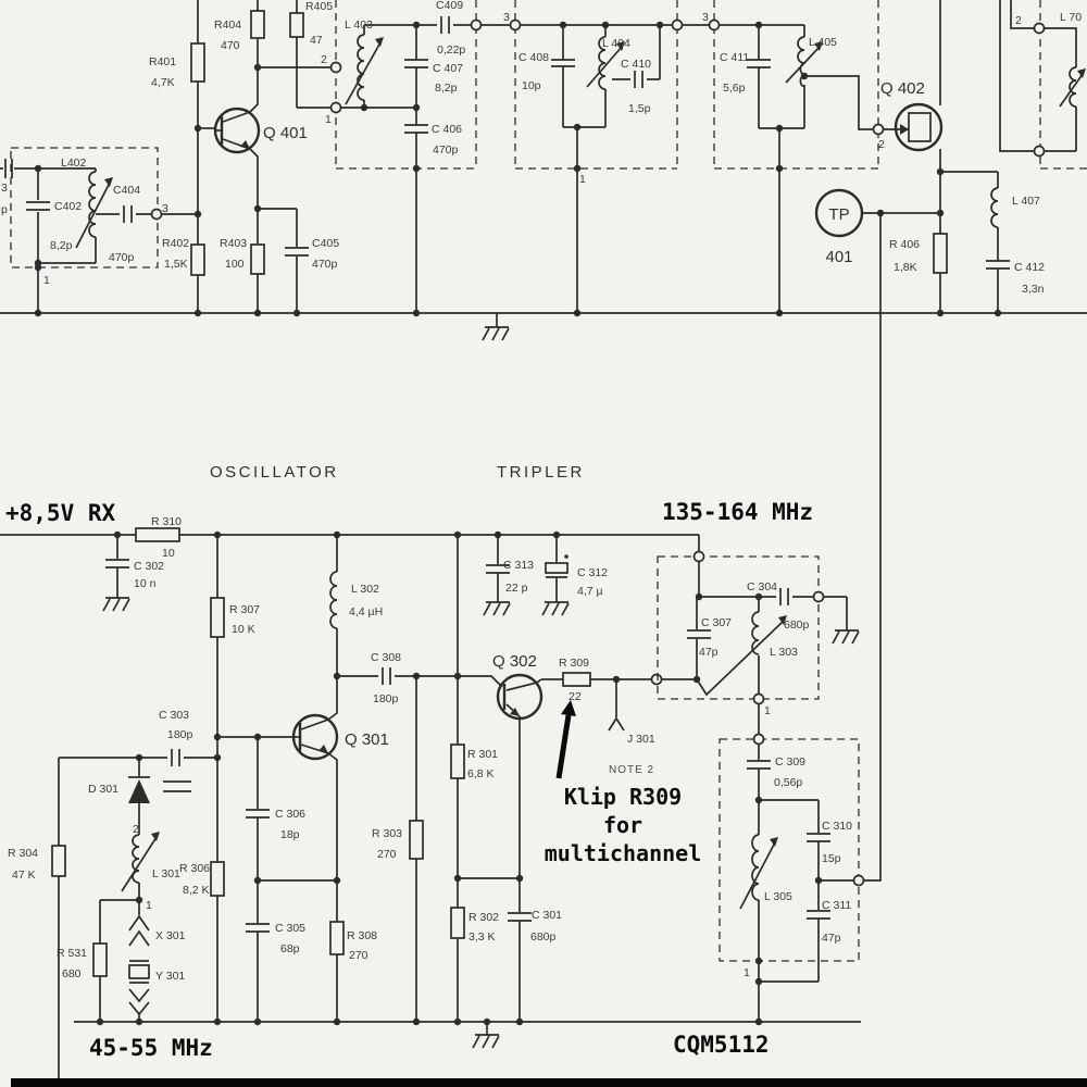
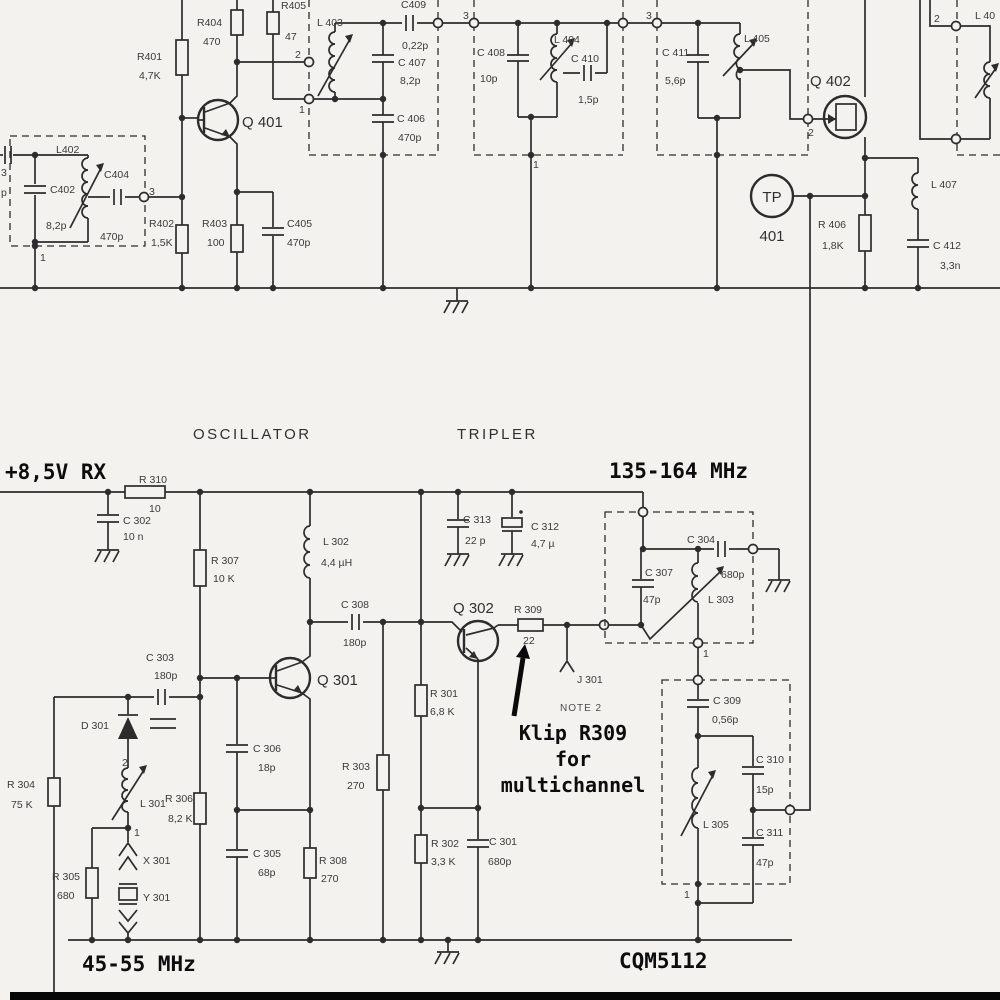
  3
  p
  L402
  C402
  8,2p
  C404
  470p
  3
  1
  R401
  4,7K
  R404
  470
  R405
  47
  2
  1
  Q 401
  L 403
  C409
  0,22p
  C 407
  8,2p
  C 406
  470p
  R402
  1,5K
  R403
  100
  C405
  470p
  3
  C 408
  10p
  L 404
  C 410
  1,5p
  1
  3
  C 411
  5,6p
  L 405
  Q 402
  2
  TP
  401
  R 406
  1,8K
  L 407
  C 412
  3,3n
  2
- L 70
+ L 40
  R 310
  10
  C 302
  10 n
  R 307
  10 K
  L 302
  4,4 µH
  C 313
  22 p
  C 312
  4,7 µ
  C 303
  180p
  C 308
  180p
  Q 301
  Q 302
  R 309
  22
  J 301
  NOTE 2
  R 301
  6,8 K
  R 303
  270
  R 308
  270
  R 302
  3,3 K
  C 301
  680p
  D 301
  2
  L 301
  R 306
  8,2 K
  1
  X 301
  Y 301
- R 531
+ R 305
  680
  R 304
- 47 K
+ 75 K
  C 306
  18p
  C 305
  68p
  C 304
  680p
  C 307
  47p
  L 303
  1
  C 309
  0,56p
  C 310
  15p
  L 305
  C 311
  47p
  1
  OSCILLATOR
  TRIPLER
  +8,5V RX
  135-164 MHz
  45-55 MHz
  CQM5112
  Klip R309
  for
  multichannel
